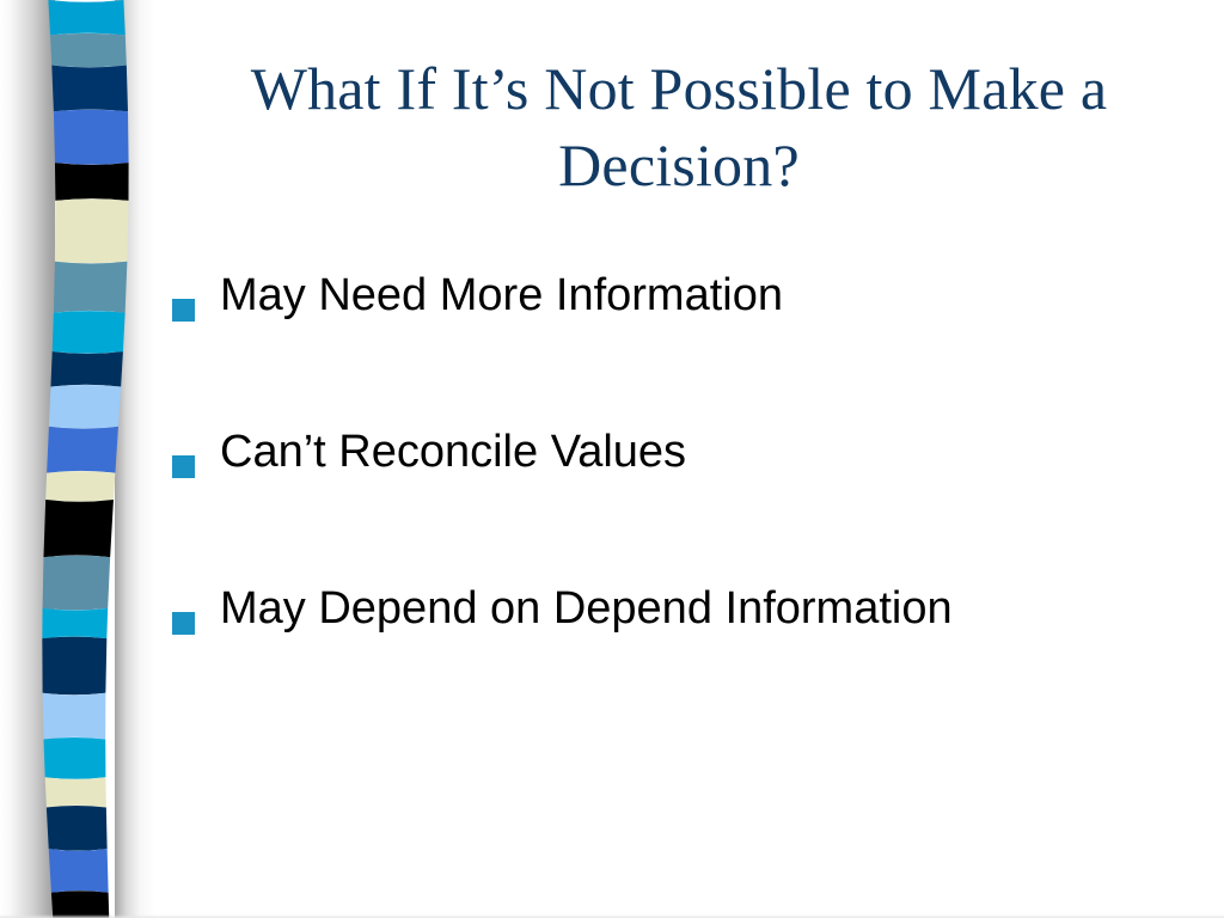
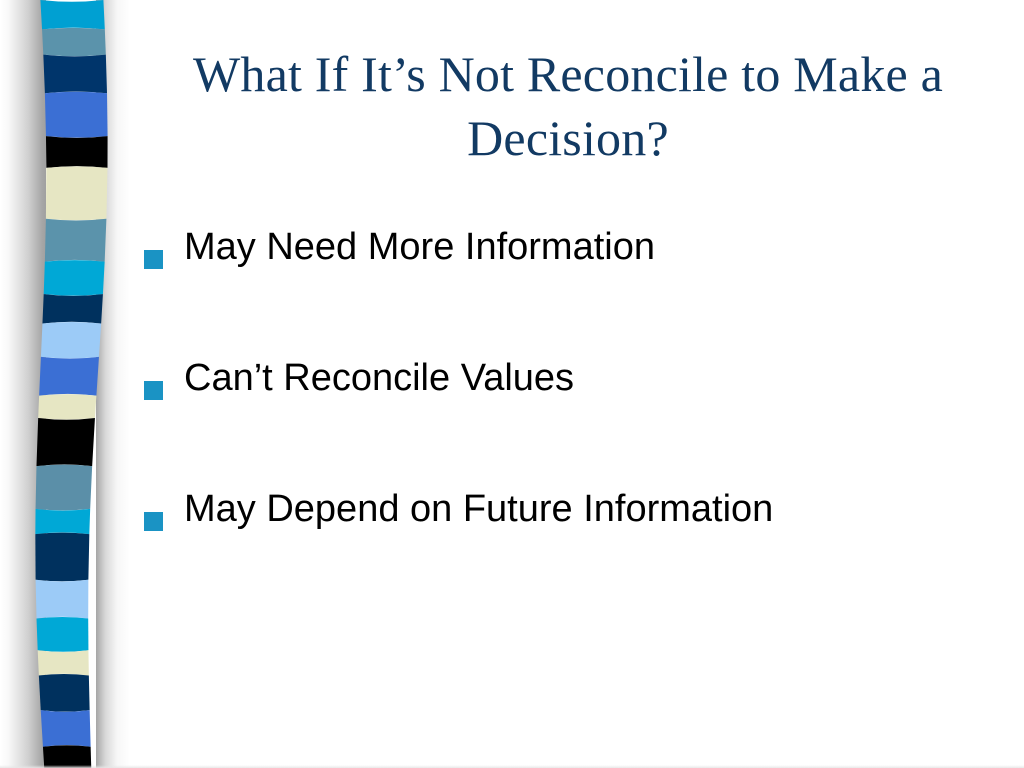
- What If It’s Not Possible to Make a Decision?
+ What If It’s Not Reconcile to Make a Decision?
  May Need More Information
  Can’t Reconcile Values
- May Depend on Depend Information
+ May Depend on Future Information
